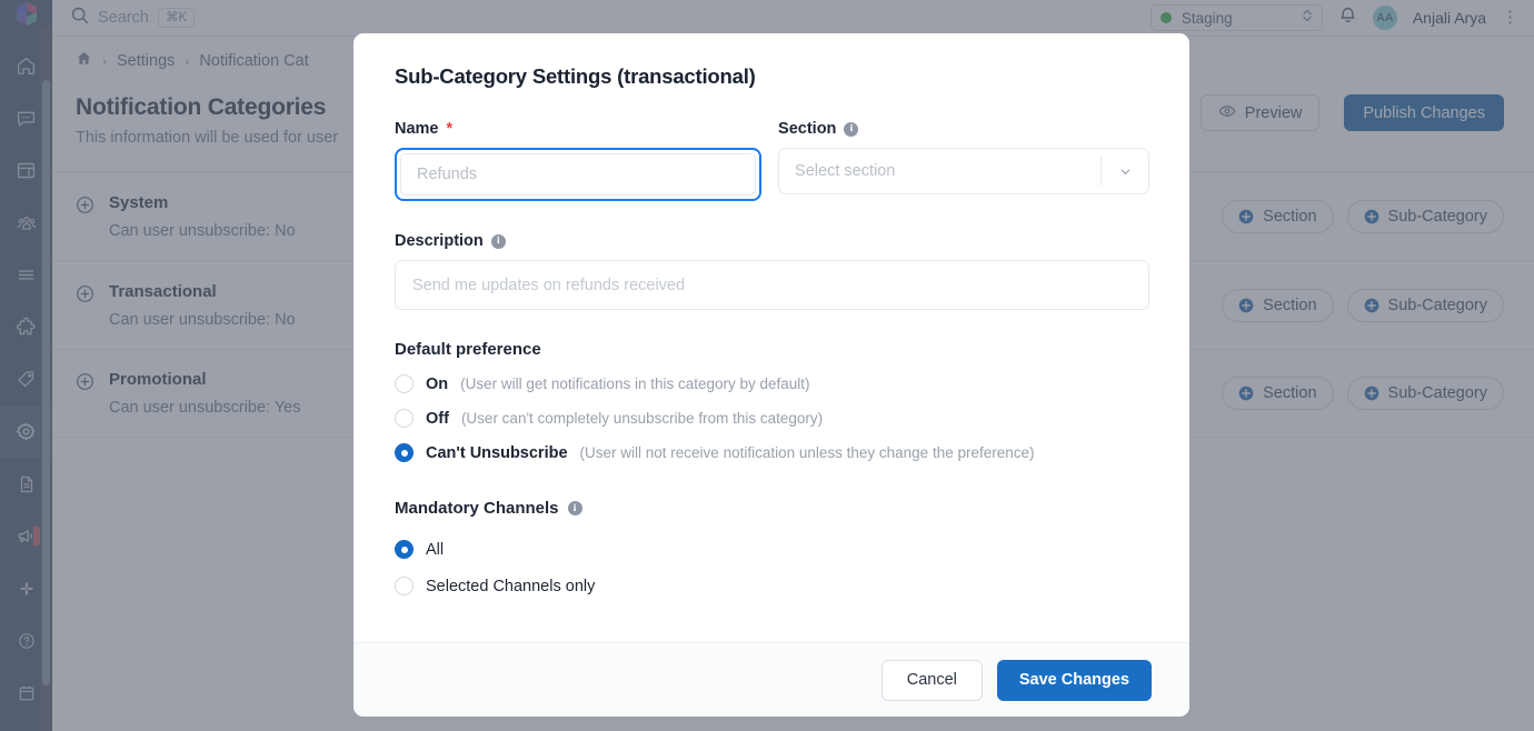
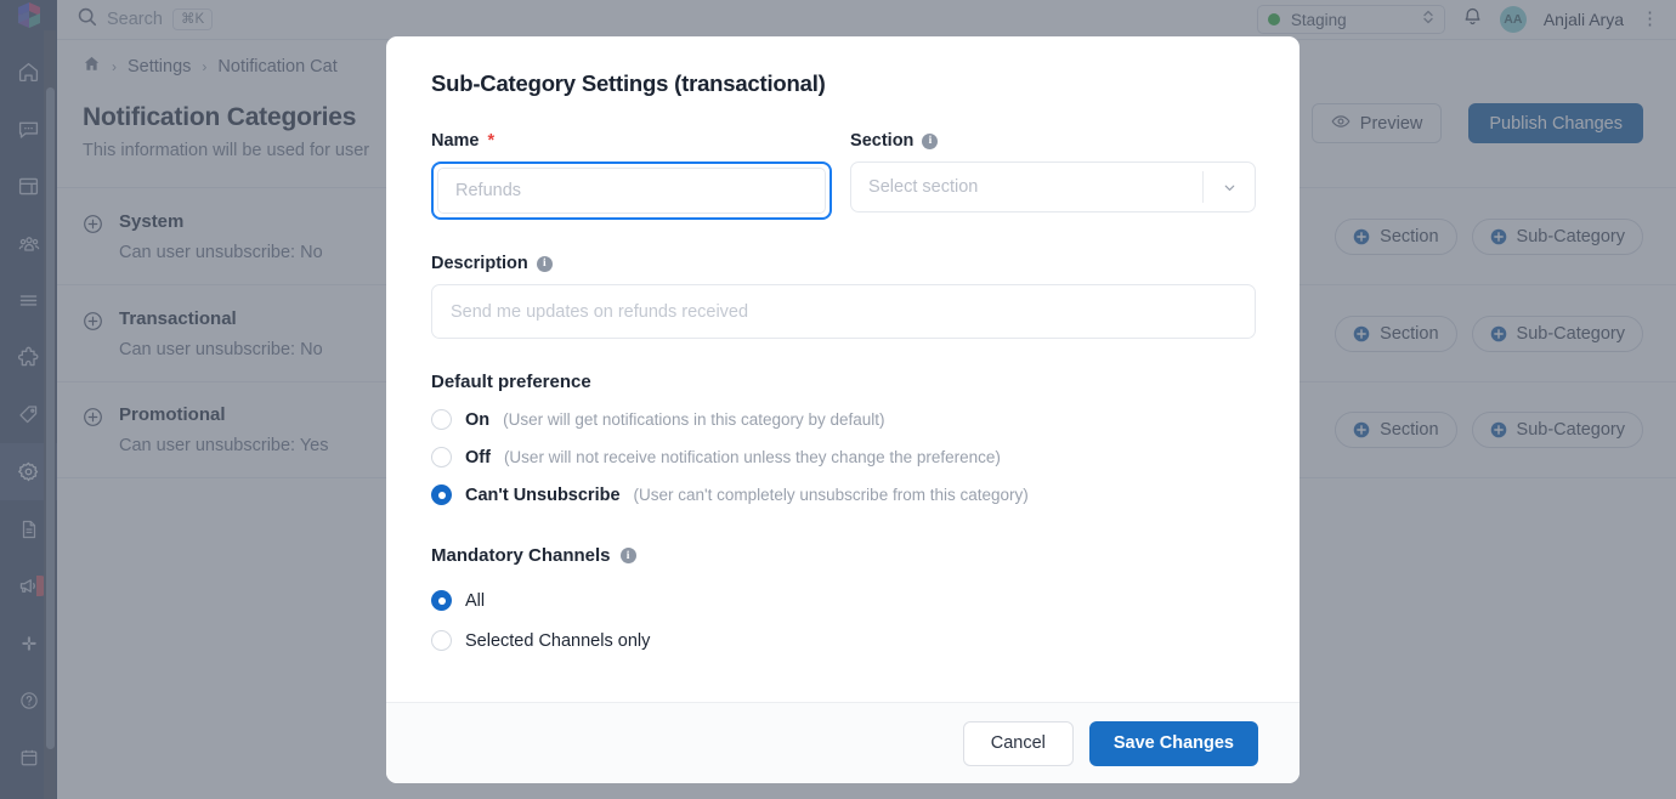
  Search
  ⌘K
  Staging
  AA
  Anjali Arya
  ⋮
  ›
  Settings
  ›
  Notification Cat
  Notification Categories
  This information will be used for user
  Preview
  Publish Changes
  System
  Can user unsubscribe: No
  Section
  Sub-Category
  Transactional
  Can user unsubscribe: No
  Section
  Sub-Category
  Promotional
  Can user unsubscribe: Yes
  Section
  Sub-Category
  Sub-Category Settings (transactional)
  Name
  *
  Refunds
  Section
  i
  Select section
  Description
  i
  Send me updates on refunds received
  Default preference
  On
  (User will get notifications in this category by default)
  Off
- (User can't completely unsubscribe from this category)
+ (User will not receive notification unless they change the preference)
  Can't Unsubscribe
- (User will not receive notification unless they change the preference)
+ (User can't completely unsubscribe from this category)
  Mandatory Channels
  i
  All
  Selected Channels only
  Cancel
  Save Changes
